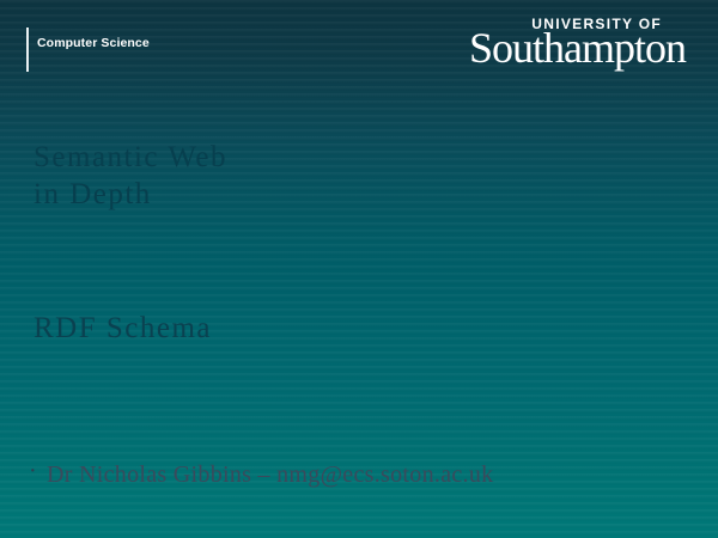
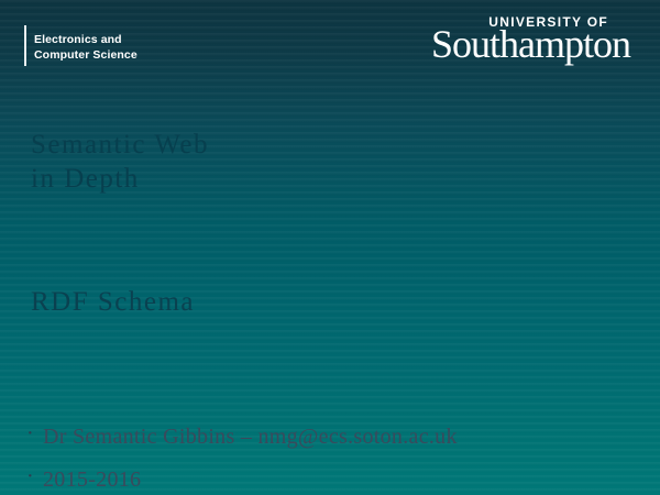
+ Electronics and
  Computer Science
  UNIVERSITY OF
  Southampton
  Semantic Web
  in Depth
  RDF Schema
- Dr Nicholas Gibbins – nmg@ecs.soton.ac.uk
+ Dr Semantic Gibbins – nmg@ecs.soton.ac.uk
+ 2015-2016
